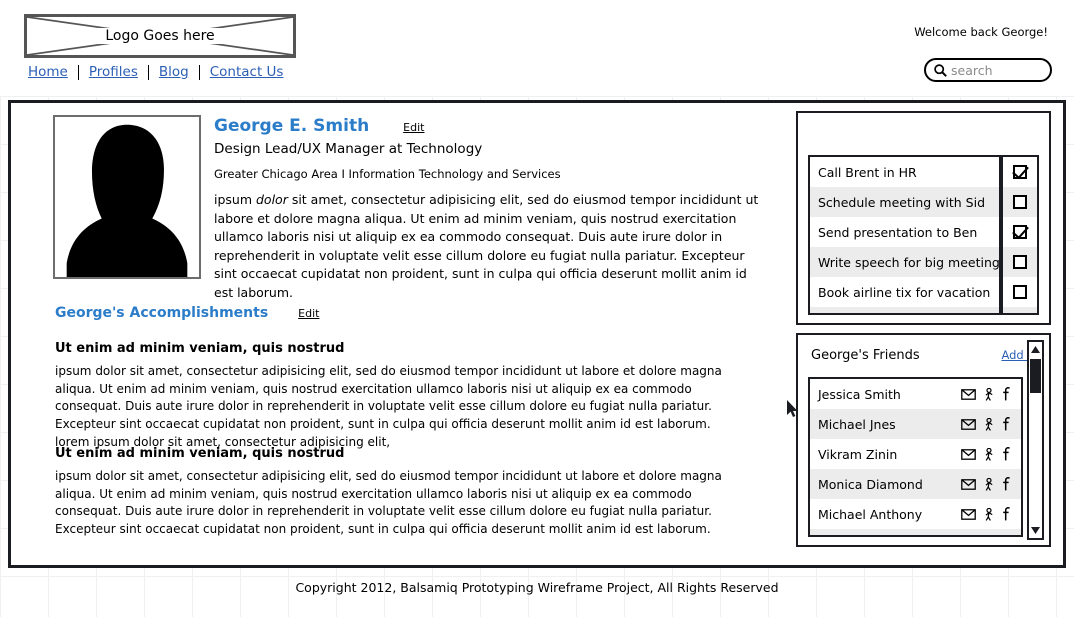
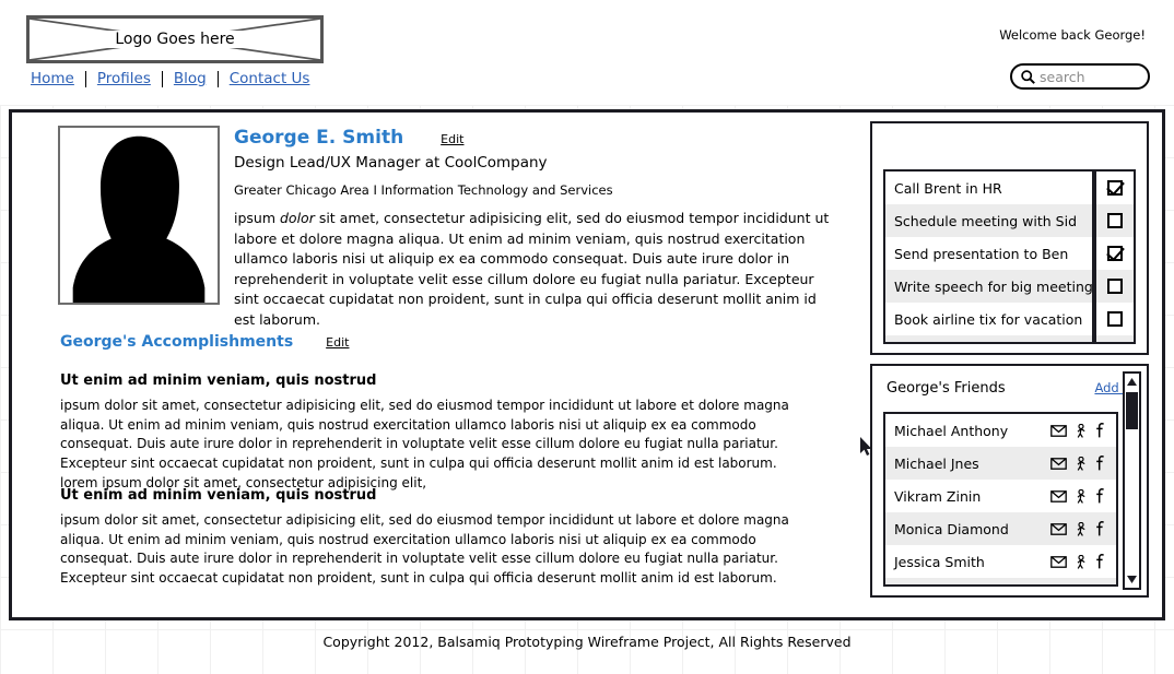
  Logo Goes here
  Home
  Profiles
  Blog
  Contact Us
  Welcome back George!
  search
  George E. Smith
  Edit
- Design Lead/UX Manager at Technology
+ Design Lead/UX Manager at CoolCompany
  Greater Chicago Area I Information Technology and Services
  ipsum dolor sit amet, consectetur adipisicing elit, sed do eiusmod tempor incididunt ut labore et dolore magna aliqua. Ut enim ad minim veniam, quis nostrud exercitation ullamco laboris nisi ut aliquip ex ea commodo consequat. Duis aute irure dolor in reprehenderit in voluptate velit esse cillum dolore eu fugiat nulla pariatur. Excepteur sint occaecat cupidatat non proident, sunt in culpa qui officia deserunt mollit anim id est laborum.
  George's Accomplishments
  Edit
  Ut enim ad minim veniam, quis nostrud
  ipsum dolor sit amet, consectetur adipisicing elit, sed do eiusmod tempor incididunt ut labore et dolore magna aliqua. Ut enim ad minim veniam, quis nostrud exercitation ullamco laboris nisi ut aliquip ex ea commodo consequat. Duis aute irure dolor in reprehenderit in voluptate velit esse cillum dolore eu fugiat nulla pariatur. Excepteur sint occaecat cupidatat non proident, sunt in culpa qui officia deserunt mollit anim id est laborum. lorem ipsum dolor sit amet, consectetur adipisicing elit,
  Ut enim ad minim veniam, quis nostrud
  ipsum dolor sit amet, consectetur adipisicing elit, sed do eiusmod tempor incididunt ut labore et dolore magna aliqua. Ut enim ad minim veniam, quis nostrud exercitation ullamco laboris nisi ut aliquip ex ea commodo consequat. Duis aute irure dolor in reprehenderit in voluptate velit esse cillum dolore eu fugiat nulla pariatur. Excepteur sint occaecat cupidatat non proident, sunt in culpa qui officia deserunt mollit anim id est laborum.
  Call Brent in HR
  Schedule meeting with Sid
  Send presentation to Ben
  Write speech for big meeting
  Book airline tix for vacation
  George's Friends
  Add
- Jessica Smith
+ Michael Anthony
  Michael Jnes
  Vikram Zinin
  Monica Diamond
- Michael Anthony
+ Jessica Smith
  Copyright 2012, Balsamiq Prototyping Wireframe Project, All Rights Reserved
